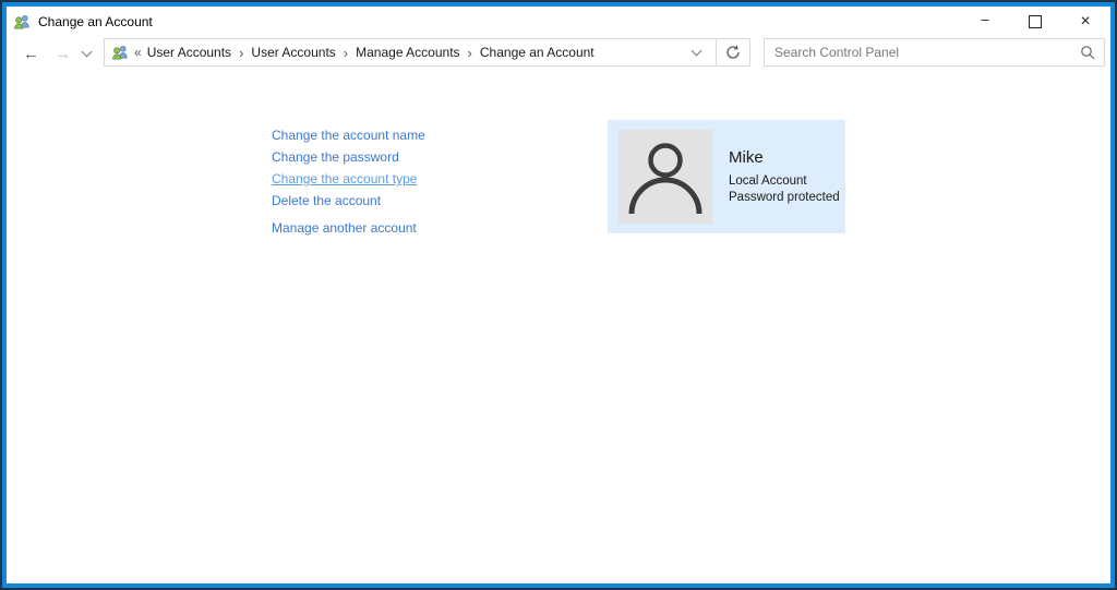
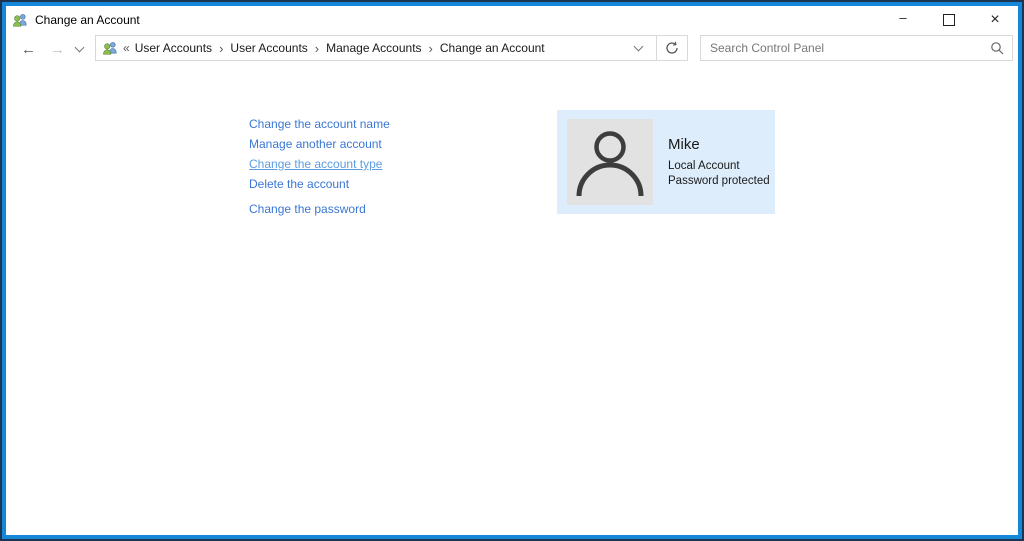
  Change an Account
  –
  ×
  ←
  →
  «
  User Accounts
  ›
  User Accounts
  ›
  Manage Accounts
  ›
  Change an Account
  Search Control Panel
  Change the account name
- Change the password
+ Manage another account
  Change the account type
  Delete the account
- Manage another account
+ Change the password
  Mike
  Local Account
  Password protected
